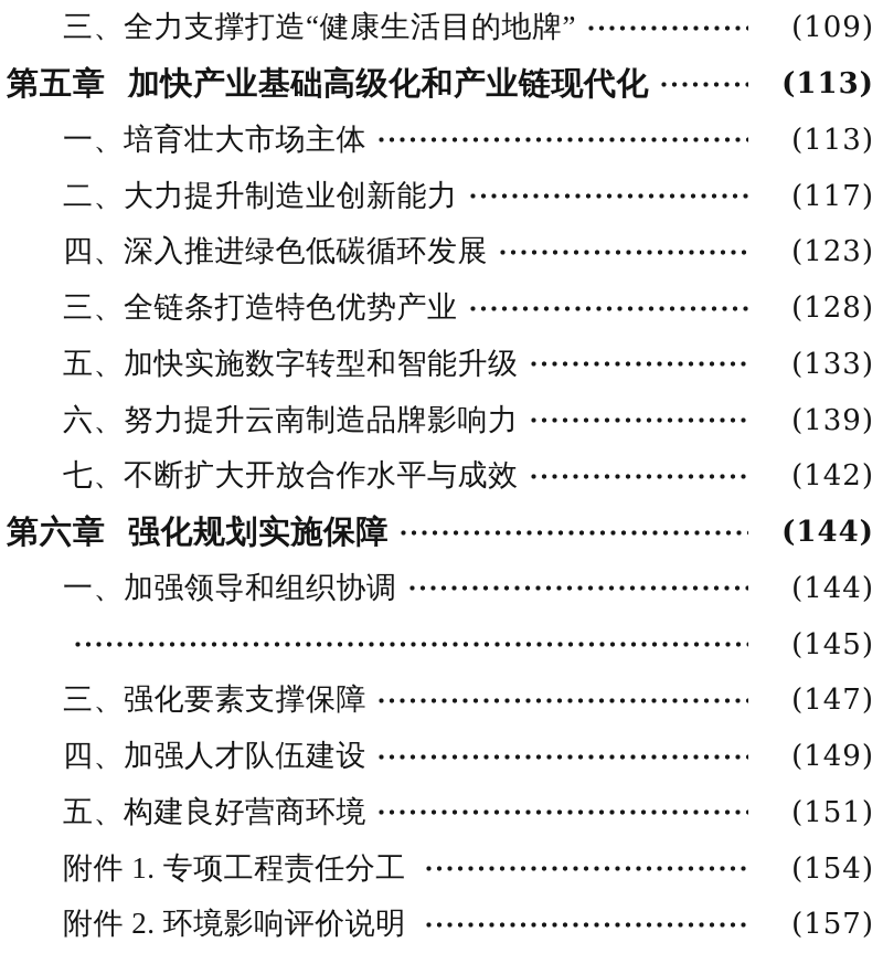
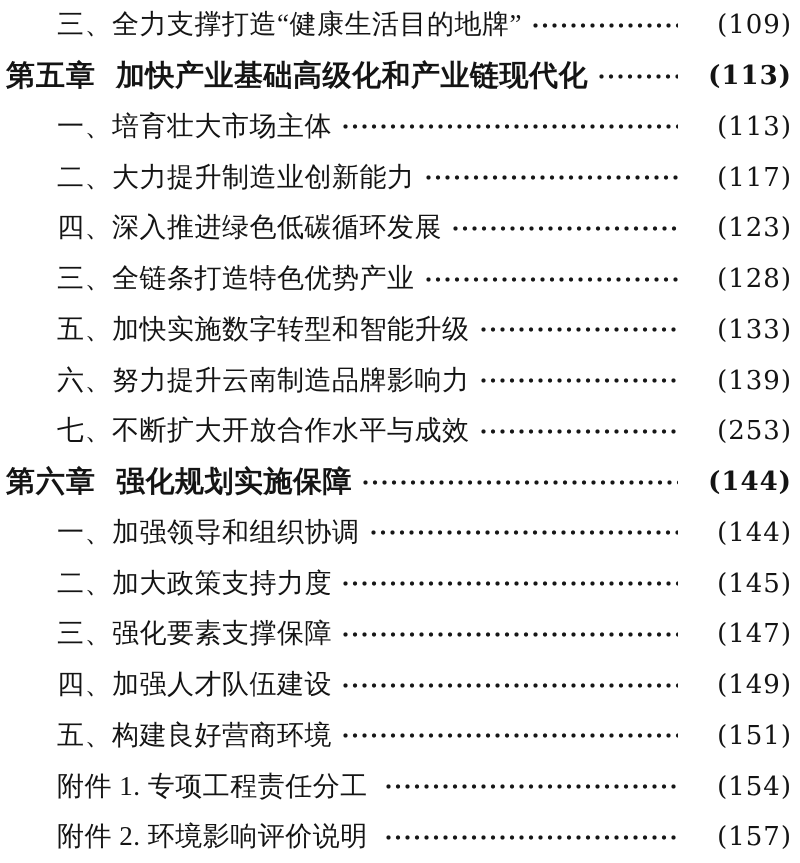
  三、全力支撑打造“健康生活目的地牌”
  (109)
  第五章
  加快产业基础高级化和产业链现代化
  (113)
  一、培育壮大市场主体
  (113)
  二、大力提升制造业创新能力
  (117)
  四、深入推进绿色低碳循环发展
  (123)
  三、全链条打造特色优势产业
  (128)
  五、加快实施数字转型和智能升级
  (133)
  六、努力提升云南制造品牌影响力
  (139)
  七、不断扩大开放合作水平与成效
- (142)
+ (253)
  第六章
  强化规划实施保障
  (144)
  一、加强领导和组织协调
  (144)
+ 二、加大政策支持力度
  (145)
  三、强化要素支撑保障
  (147)
  四、加强人才队伍建设
  (149)
  五、构建良好营商环境
  (151)
  附件 1. 专项工程责任分工
  (154)
  附件 2. 环境影响评价说明
  (157)
